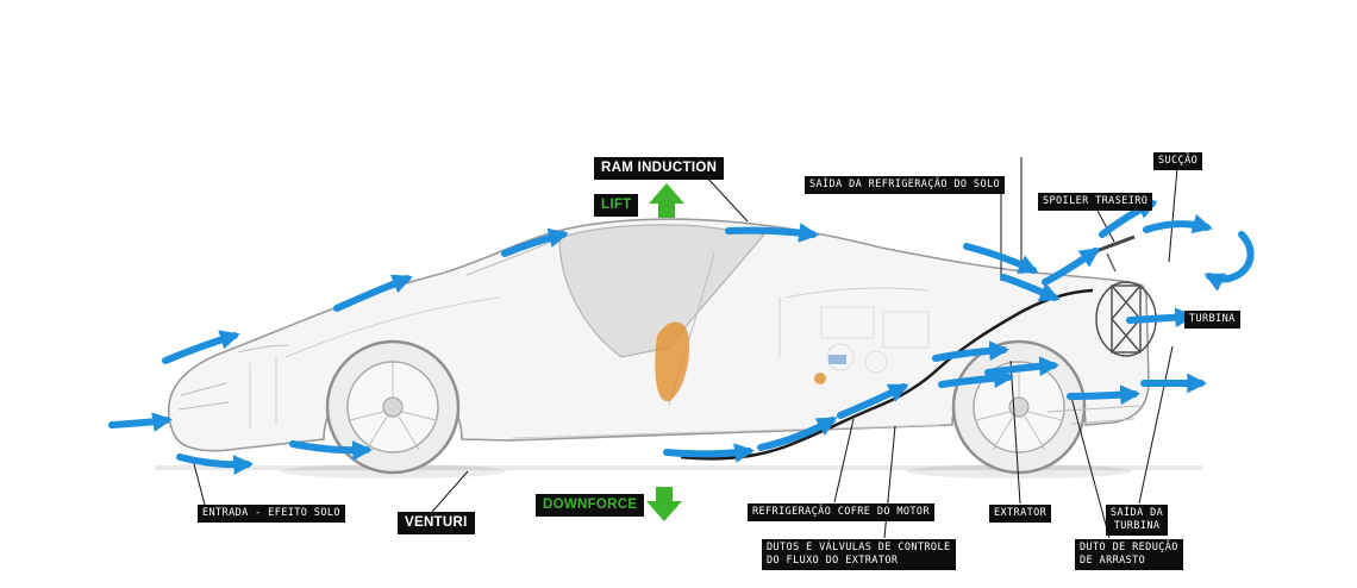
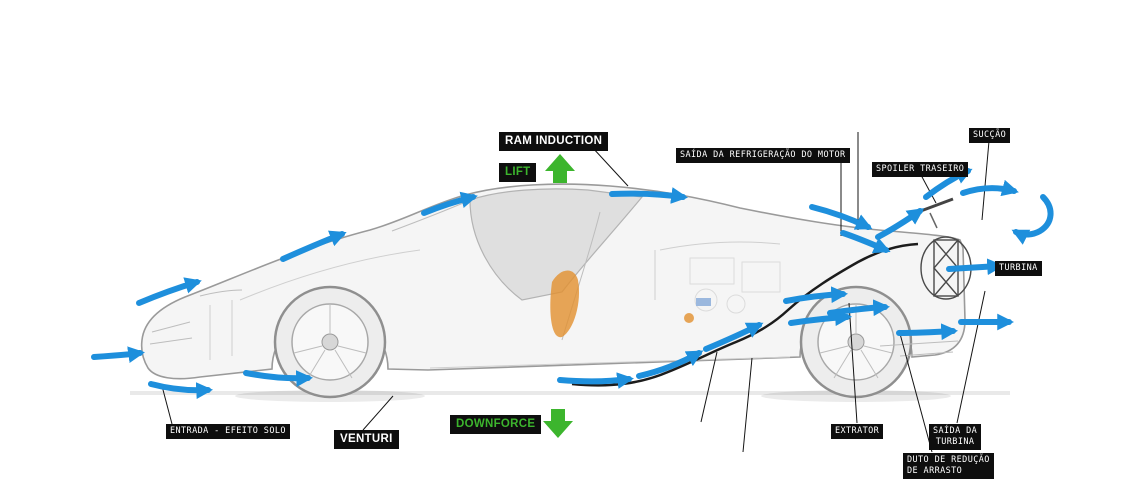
  RAM INDUCTION
  LIFT
- SAÍDA DA REFRIGERAÇÃO DO SOLO
+ SAÍDA DA REFRIGERAÇÃO DO MOTOR
  SUCÇÃO
  SPOILER TRASEIRO
  TURBINA
  ENTRADA - EFEITO SOLO
  VENTURI
  DOWNFORCE
- REFRIGERAÇÃO COFRE DO MOTOR
- DUTOS E VÁLVULAS DE CONTROLE
- DO FLUXO DO EXTRATOR
  EXTRATOR
  SAÍDA DA
  TURBINA
  DUTO DE REDUÇÃO
  DE ARRASTO
